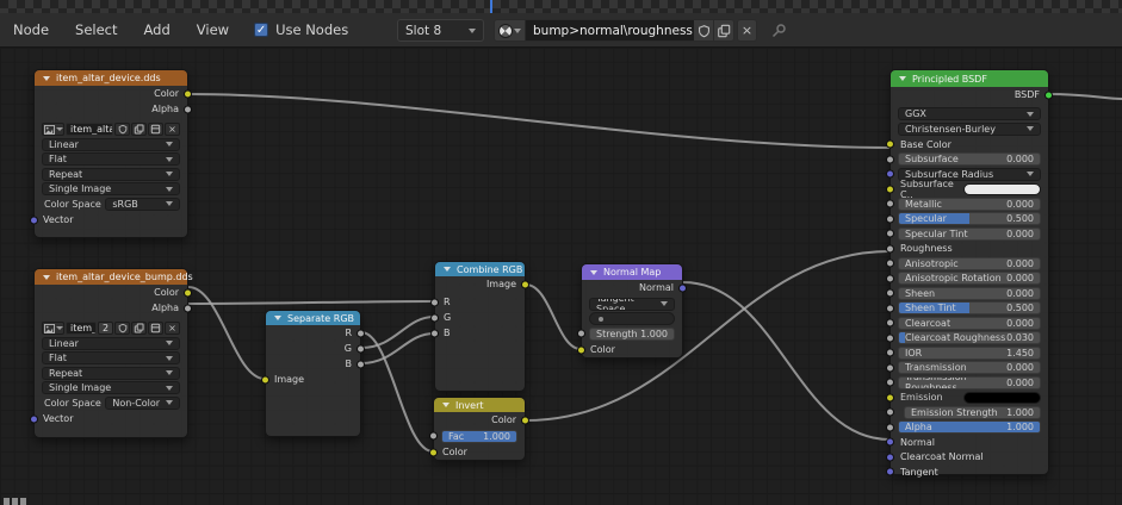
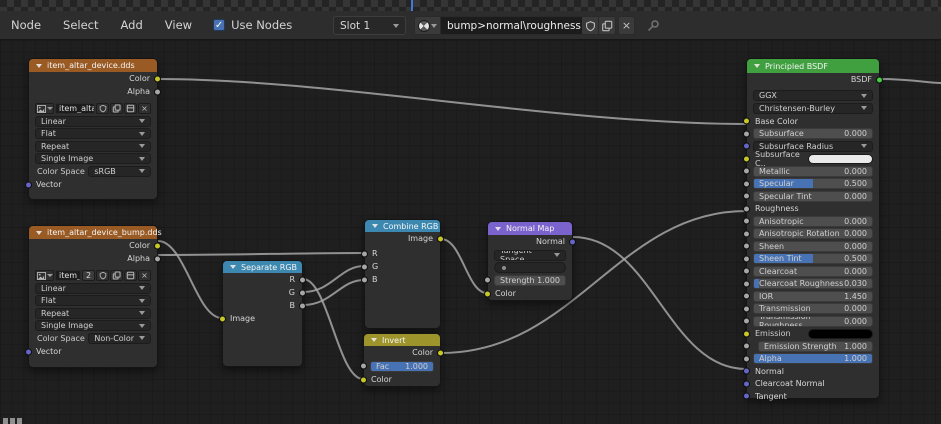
  Node
  Select
  Add
  View
  ✓
  Use Nodes
- Slot 8
+ Slot 1
  bump>normal\roughness
  ×
  item_altar_device.dds
  Color
  Alpha
  ×
  Linear
  Flat
  Repeat
  Single Image
  Color Space
  sRGB
  Vector
  item_altar_device_bump.dds
  Color
  Alpha
  2
  ×
  Linear
  Flat
  Repeat
  Single Image
  Color Space
  Non-Color
  Vector
  Separate RGB
  R
  G
  B
  Image
  Combine RGB
  Image
  R
  G
  B
  Invert
  Color
  Fac
  1.000
  Color
  Normal Map
  Normal
  Strength
  1.000
  Color
  Principled BSDF
  BSDF
  GGX
  Christensen-Burley
  Base Color
  Subsurface
  0.000
  Subsurface Radius
  Subsurface C..
  Metallic
  0.000
  Specular
  0.500
  Specular Tint
  0.000
  Roughness
  Anisotropic
  0.000
  Anisotropic Rotation
  0.000
  Sheen
  0.000
  Sheen Tint
  0.500
  Clearcoat
  0.000
  Clearcoat Roughness
  0.030
  IOR
  1.450
  Transmission
  0.000
  0.000
  Emission
  Emission Strength
  1.000
  Alpha
  1.000
  Normal
  Clearcoat Normal
  Tangent
